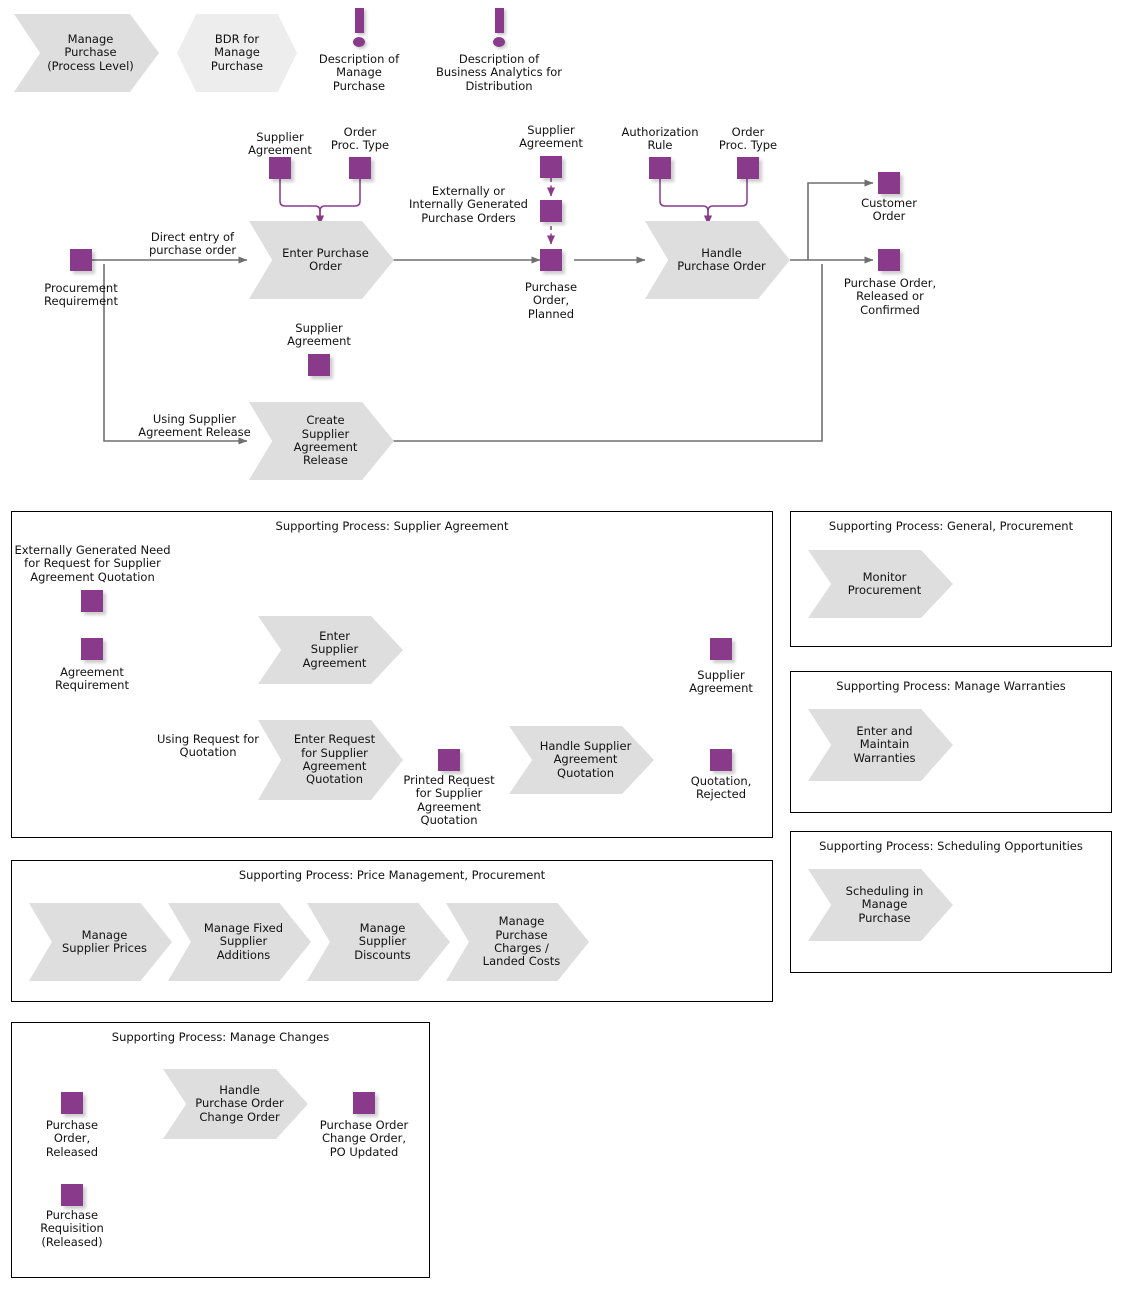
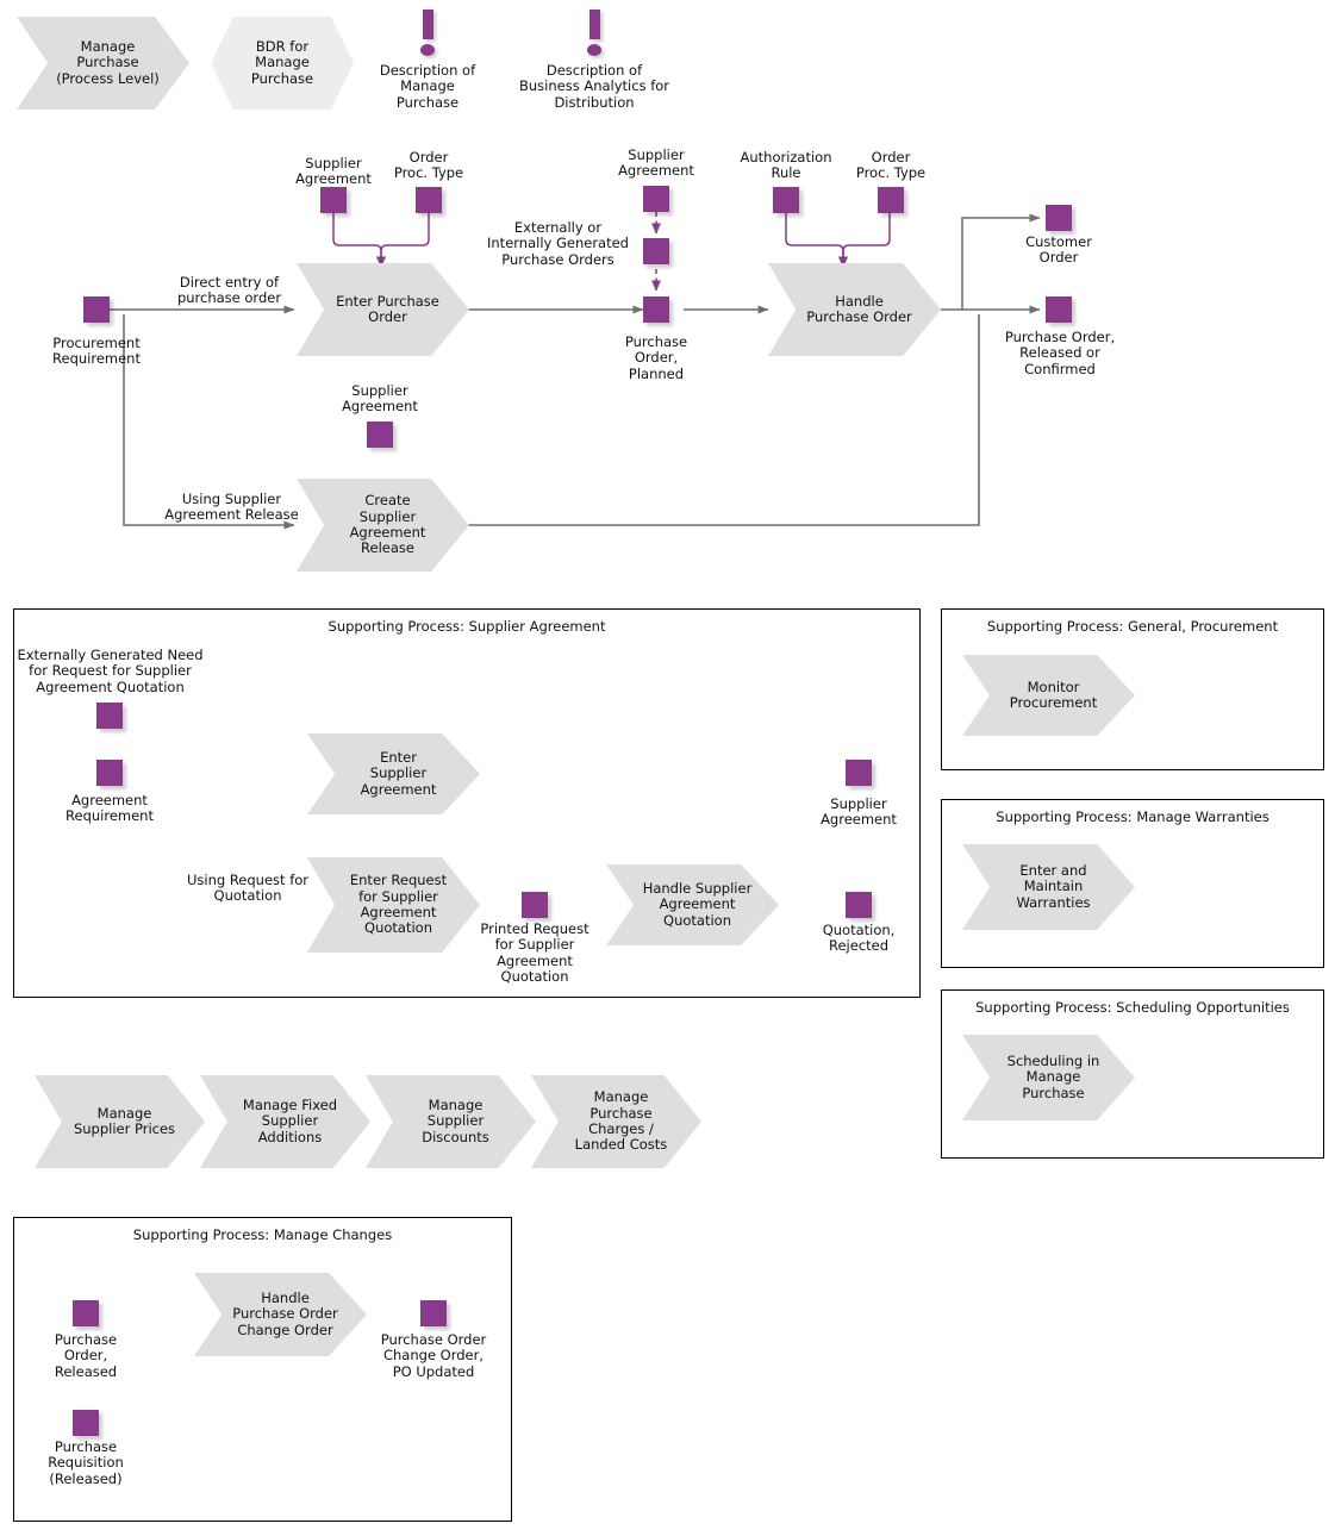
  Manage
  Purchase
  (Process Level)
  BDR for
  Manage
  Purchase
  Description of
  Manage
  Purchase
  Description of
  Business Analytics for
  Distribution
  Procurement
  Requirement
  Direct entry of
  purchase order
  Supplier
  Agreement
  Order
  Proc. Type
  Enter Purchase
  Order
  Externally or
  Internally Generated
  Purchase Orders
  Supplier
  Agreement
  Purchase
  Order,
  Planned
  Authorization
  Rule
  Order
  Proc. Type
  Handle
  Purchase Order
  Customer
  Order
  Purchase Order,
  Released or
  Confirmed
  Using Supplier
  Agreement Release
  Supplier
  Agreement
  Create
  Supplier
  Agreement
  Release
  Supporting Process: Supplier Agreement
  Externally Generated Need
  for Request for Supplier
  Agreement Quotation
  Agreement
  Requirement
  Enter
  Supplier
  Agreement
  Using Request for
  Quotation
  Enter Request
  for Supplier
  Agreement
  Quotation
  Printed Request
  for Supplier
  Agreement
  Quotation
  Handle Supplier
  Agreement
  Quotation
  Supplier
  Agreement
  Quotation,
  Rejected
  Supporting Process: General, Procurement
  Monitor
  Procurement
  Supporting Process: Manage Warranties
  Enter and
  Maintain
  Warranties
  Supporting Process: Scheduling Opportunities
  Scheduling in
  Manage
  Purchase
- Supporting Process: Price Management, Procurement
  Manage
  Supplier Prices
  Manage Fixed
  Supplier
  Additions
  Manage
  Supplier
  Discounts
  Manage
  Purchase
  Charges /
  Landed Costs
  Supporting Process: Manage Changes
  Purchase
  Order,
  Released
  Purchase
  Requisition
  (Released)
  Handle
  Purchase Order
  Change Order
  Purchase Order
  Change Order,
  PO Updated
